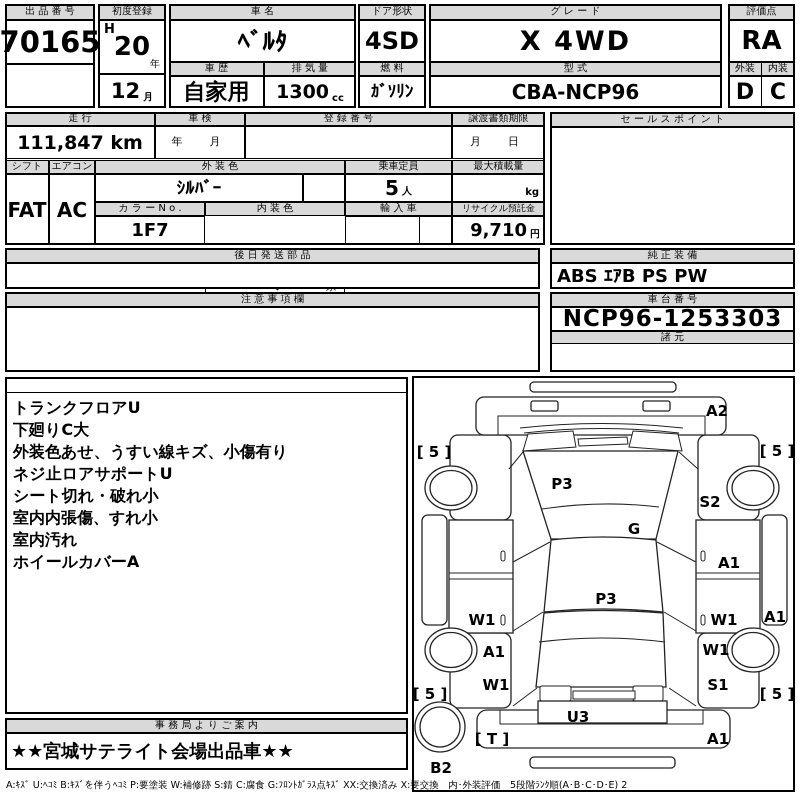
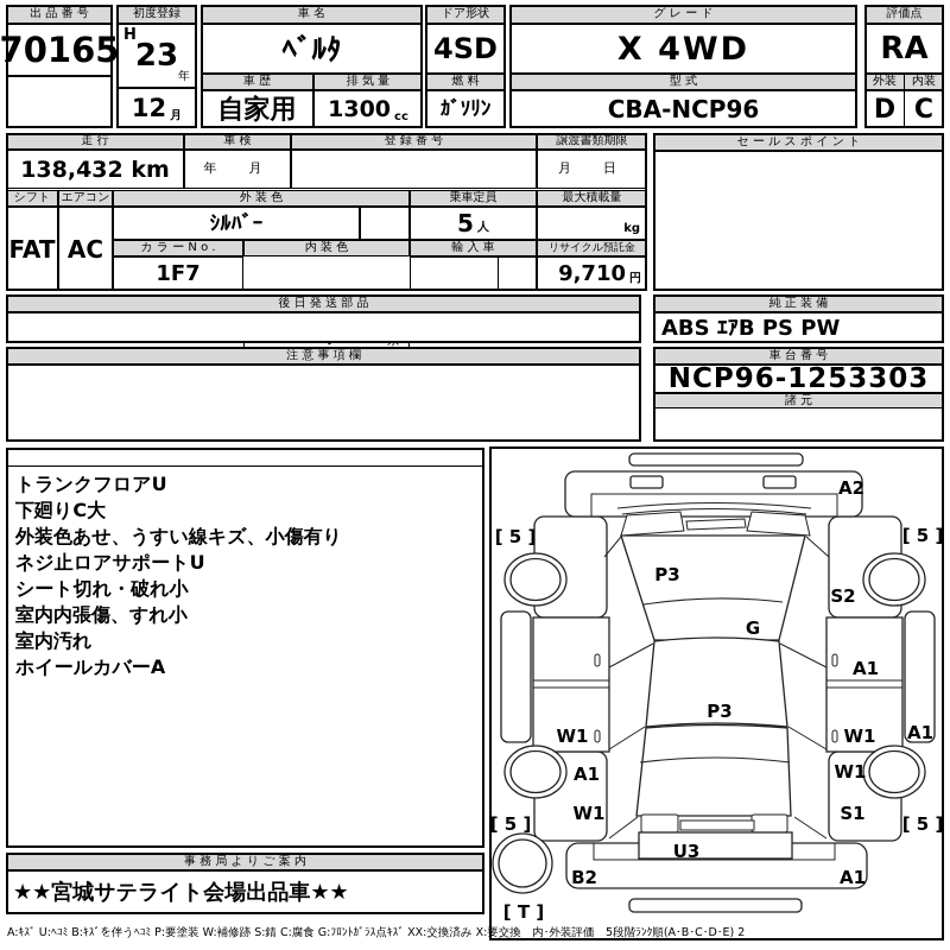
  出 品 番 号
  70165
  初度登録
  H
- 20
+ 23
  年
  12
  月
  車 名
  ﾍﾞﾙﾀ
  車 歴
  自家用
  排 気 量
  1300
  cc
  ドア形状
  4SD
  燃 料
  ｶﾞｿﾘﾝ
  グ レ ー ド
  X 4WD
  型 式
  CBA-NCP96
  評価点
  RA
  外装
  内装
  D
  C
  走 行
- 111,847 km
+ 138,432 km
  車 検
  年 月
  登 録 番 号
  譲渡書類期限
  月 日
  シフト
  FAT
  エアコン
  AC
  外 装 色
  ｼﾙﾊﾞｰ
  乗車定員
  5
  人
  最大積載量
  kg
  カ ラ ー N o .
  1F7
  内 装 色
  輸 入 車
  リサイクル預託金
  9,710
  円
  セ ー ル ス ポ イ ン ト
  後 日 発 送 部 品
  純 正 装 備
  ABS ｴｱB PS PW
  注 意 事 項 欄
  車 台 番 号
  NCP96-1253303
  諸 元
  トランクフロアU
  下廻りC大
  外装色あせ、うすい線キズ、小傷有り
  ネジ止ロアサポートU
  シート切れ・破れ小
  室内内張傷、すれ小
  室内汚れ
  ホイールカバーA
  事 務 局 よ り ご 案 内
  ★★宮城サテライト会場出品車★★
  A2
  [ 5 ]
  [ 5 ]
  P3
  S2
  G
  A1
  P3
  W1
  W1
  A1
  A1
  W1
  W1
  S1
  [ 5 ]
  [ 5 ]
  U3
- [ T ]
+ B2
  A1
- B2
+ [ T ]
  A:ｷｽﾞ U:ﾍｺﾐ B:ｷｽﾞを伴うﾍｺﾐ P:要塗装 W:補修跡 S:錆 C:腐食 G:ﾌﾛﾝﾄｶﾞﾗｽ点ｷｽﾞ XX:交換済み X:要交換 内･外装評価 5段階ﾗﾝｸ順(A･B･C･D･E) 2
